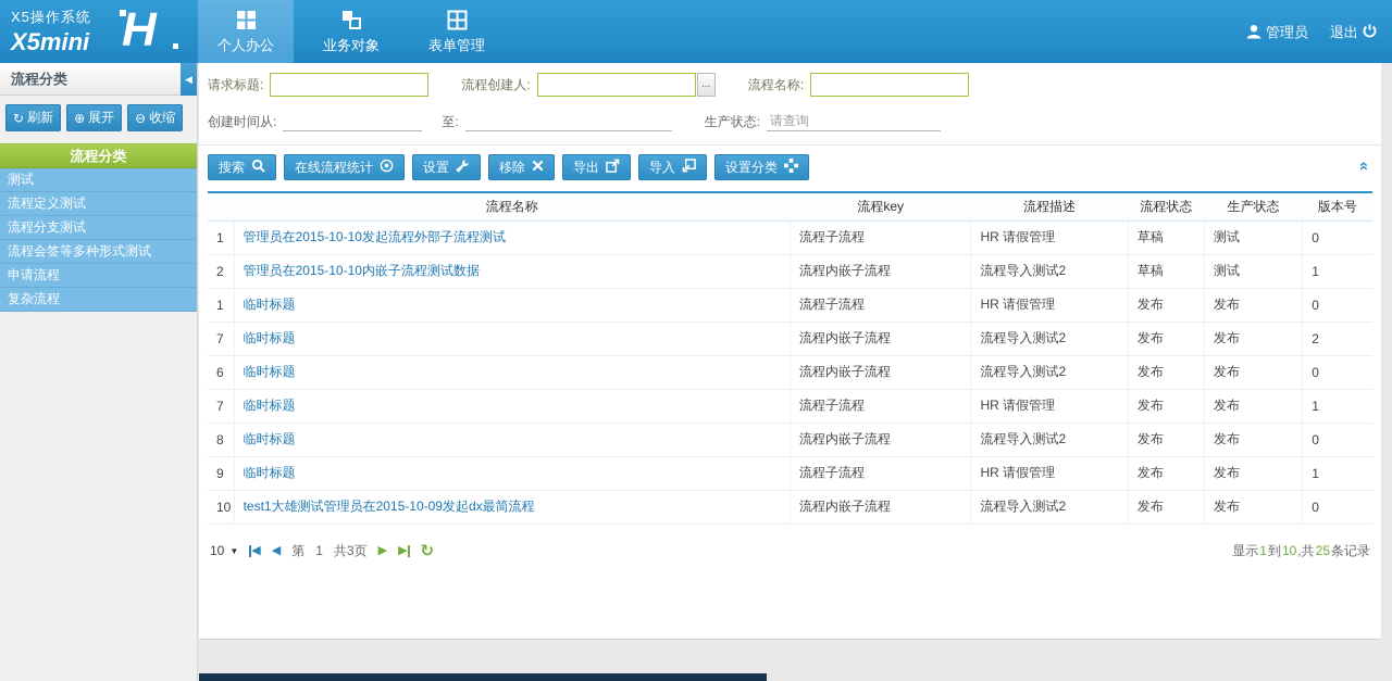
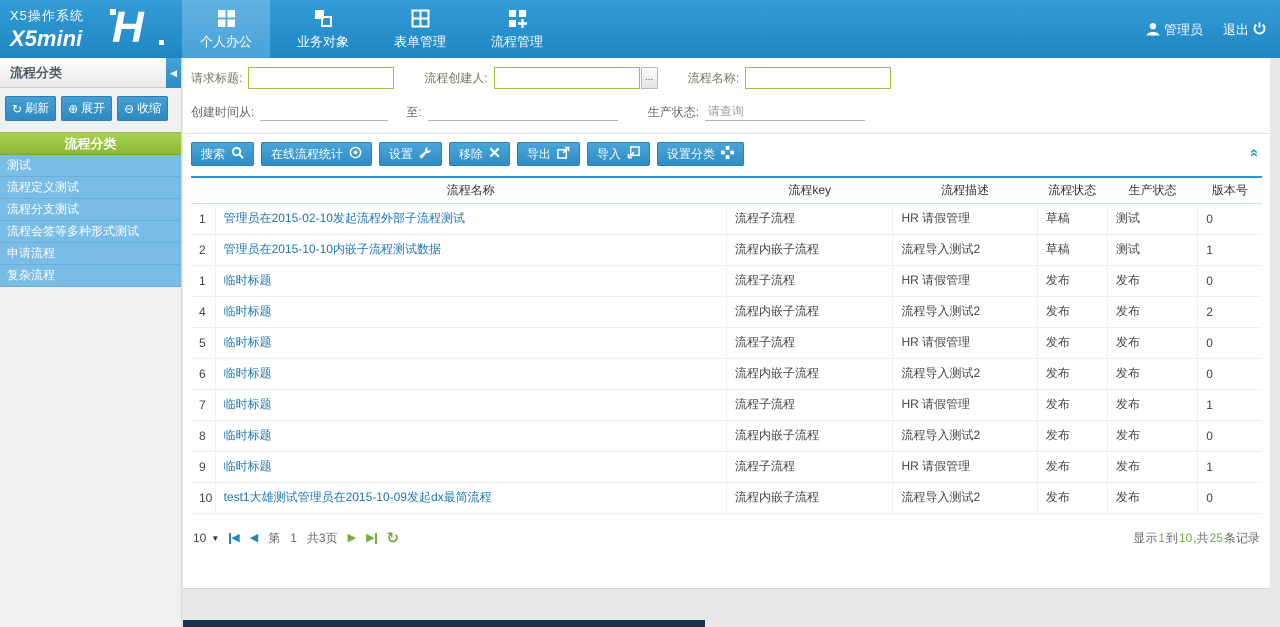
  X5操作系统
  X5mini
  H
  个人办公
  业务对象
  表单管理
+ 流程管理
  管理员
  退出
  流程分类
  ◀
  ↻
  刷新
  ⊕
  展开
  ⊖
  收缩
  流程分类
  测试
  流程定义测试
  流程分支测试
  流程会签等多种形式测试
  申请流程
  复杂流程
  请求标题:
  流程创建人:
  ...
  流程名称:
  创建时间从:
  至:
  生产状态:
  请查询
  搜索
  在线流程统计
  设置
  移除
  导出
  导入
  设置分类
  	流程名称	流程key	流程描述	流程状态	生产状态	版本号
- 1	管理员在2015-10-10发起流程外部子流程测试	流程子流程	HR 请假管理	草稿	测试	0
+ 1	管理员在2015-02-10发起流程外部子流程测试	流程子流程	HR 请假管理	草稿	测试	0
  2	管理员在2015-10-10内嵌子流程测试数据	流程内嵌子流程	流程导入测试2	草稿	测试	1
  1	临时标题	流程子流程	HR 请假管理	发布	发布	0
- 7	临时标题	流程内嵌子流程	流程导入测试2	发布	发布	2
+ 4	临时标题	流程内嵌子流程	流程导入测试2	发布	发布	2
+ 5	临时标题	流程子流程	HR 请假管理	发布	发布	0
  6	临时标题	流程内嵌子流程	流程导入测试2	发布	发布	0
  7	临时标题	流程子流程	HR 请假管理	发布	发布	1
  8	临时标题	流程内嵌子流程	流程导入测试2	发布	发布	0
  9	临时标题	流程子流程	HR 请假管理	发布	发布	1
  10	test1大雄测试管理员在2015-10-09发起dx最简流程	流程内嵌子流程	流程导入测试2	发布	发布	0
  10
  ▼
  ◀
  ◀
  第
  1
  共3页
  ▶
  ▶
  ↻
  显示1到10,共25条记录
